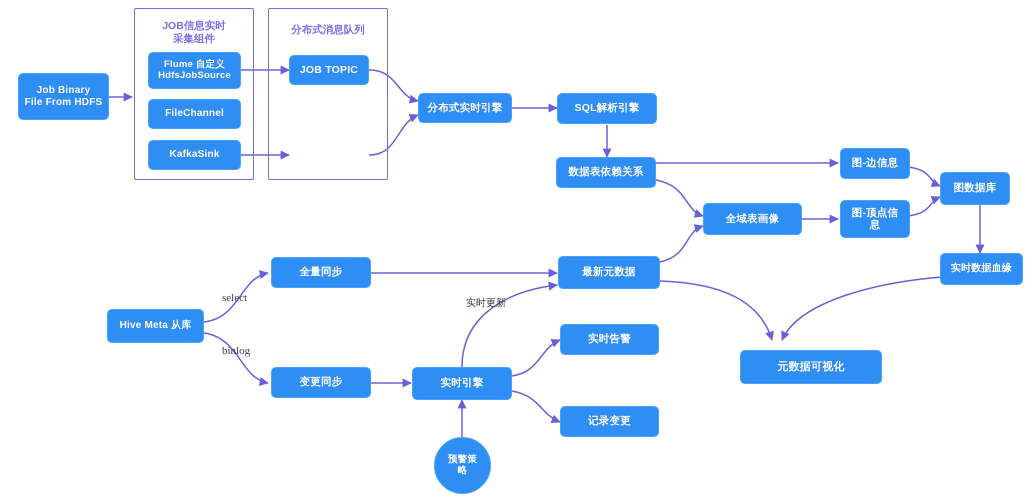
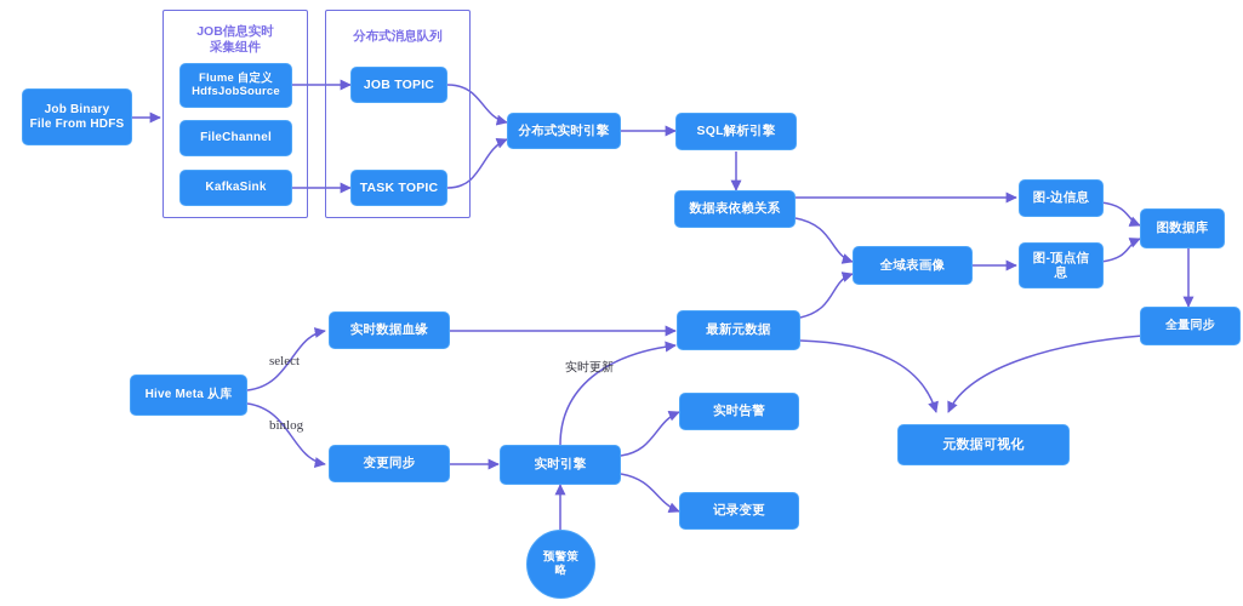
  JOB信息实时
  采集组件
  分布式消息队列
  Job Binary
  File From HDFS
  Flume 自定义
  HdfsJobSource
  FileChannel
  KafkaSink
  JOB TOPIC
+ TASK TOPIC
  分布式实时引擎
  SQL解析引擎
  数据表依赖关系
  全域表画像
  图-边信息
  图-顶点信
  息
  图数据库
- 实时数据血缘
+ 全量同步
  Hive Meta 从库
- 全量同步
+ 实时数据血缘
  变更同步
  实时引擎
  最新元数据
  实时告警
  记录变更
  预警策
  略
  元数据可视化
  select
  binlog
  实时更新
